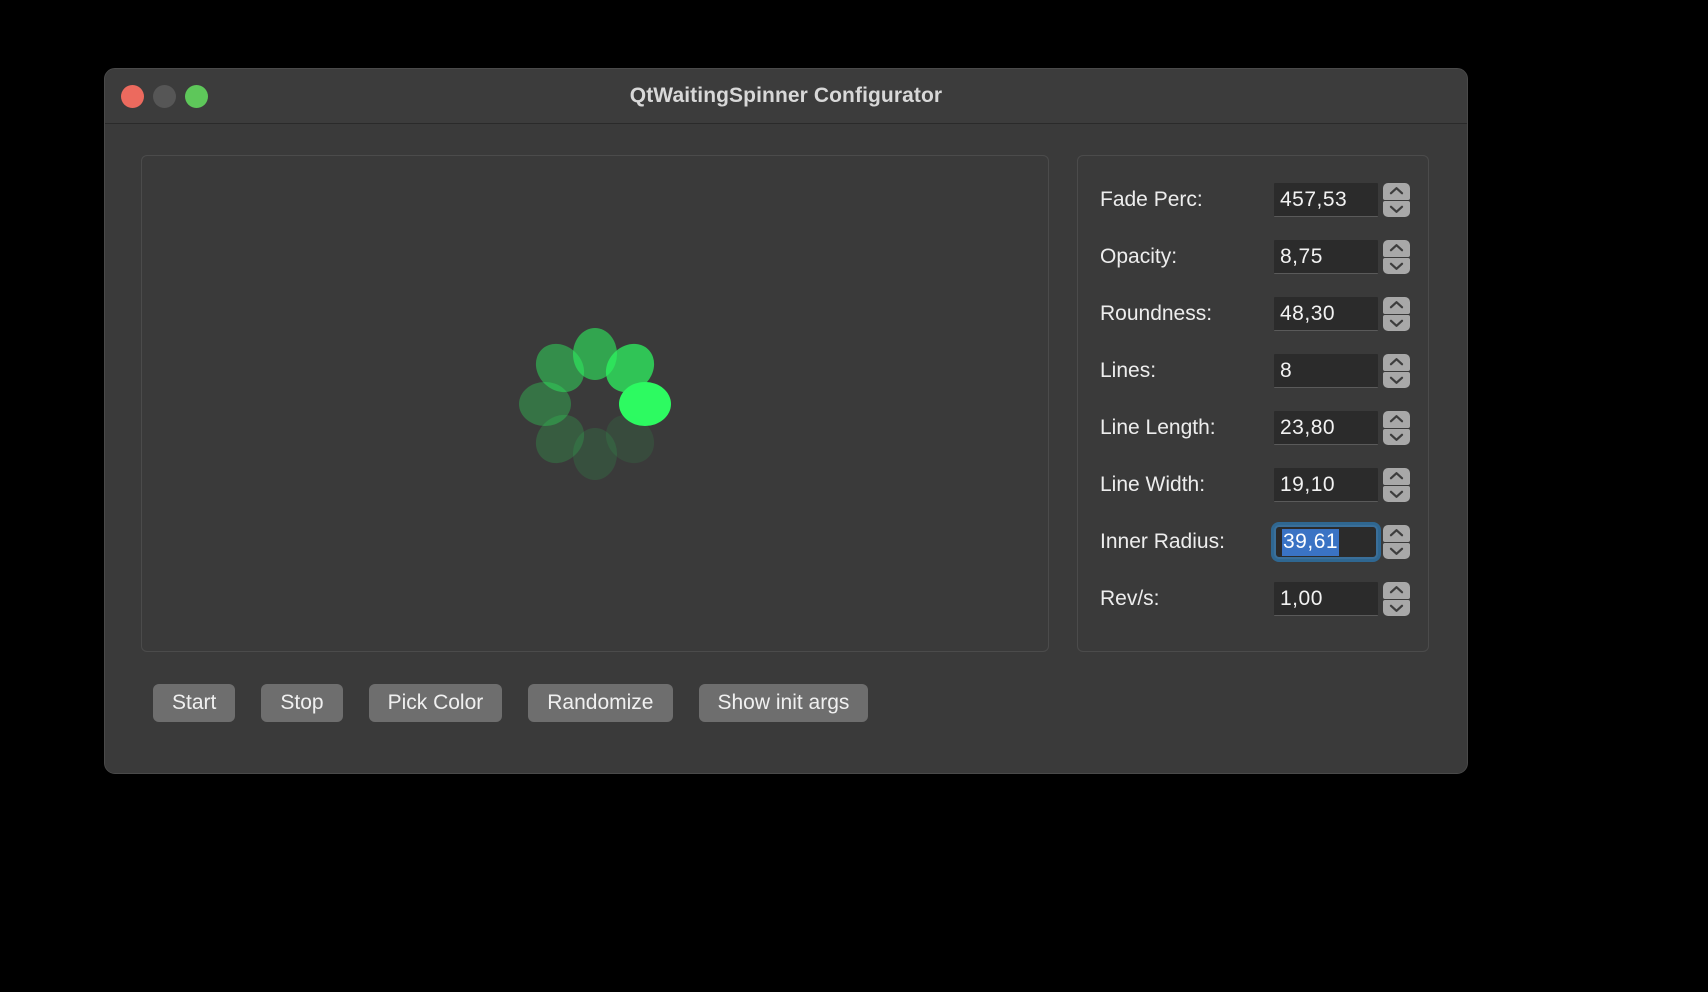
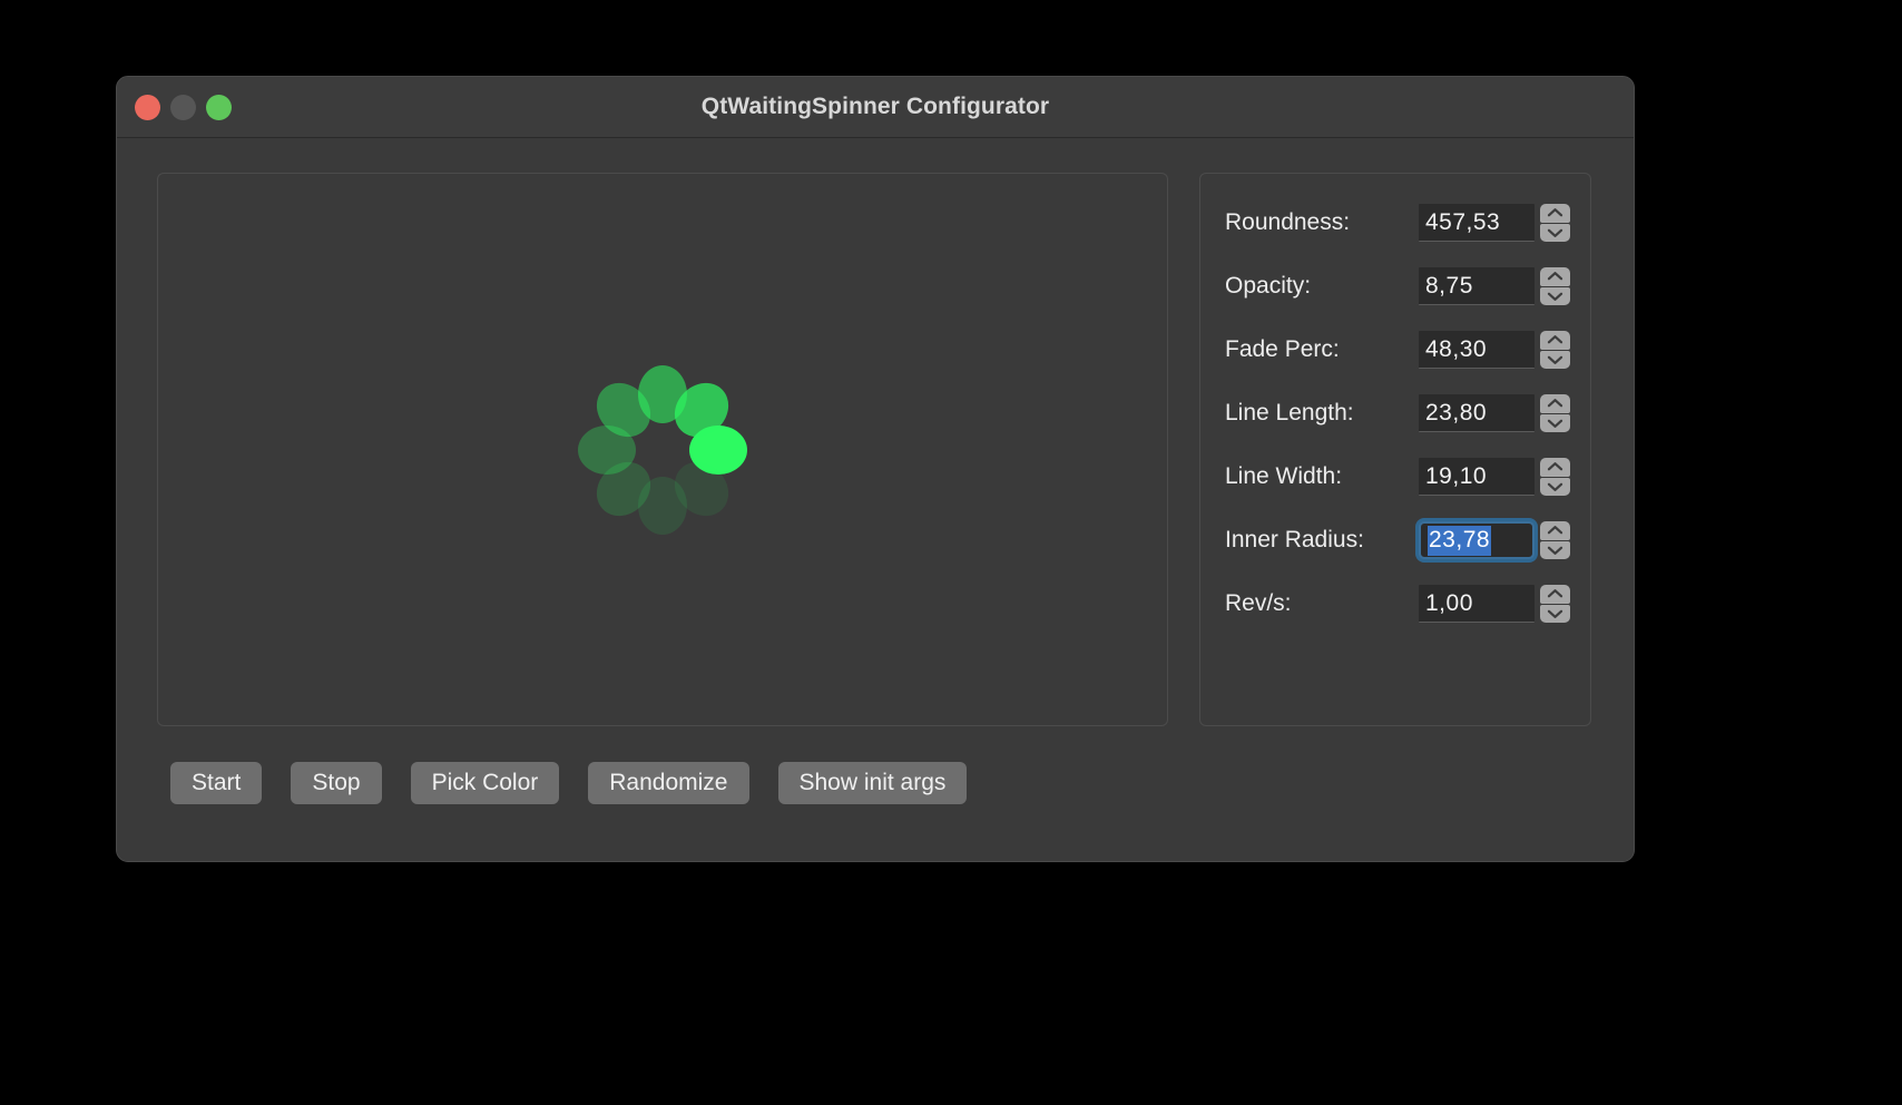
  QtWaitingSpinner Configurator
- Fade Perc:
+ Roundness:
  457,53
  Opacity:
  8,75
- Roundness:
+ Fade Perc:
  48,30
- Lines:
- 8
  Line Length:
  23,80
  Line Width:
  19,10
  Inner Radius:
- 39,61
+ 23,78
  Rev/s:
  1,00
  Start
  Stop
  Pick Color
  Randomize
  Show init args
